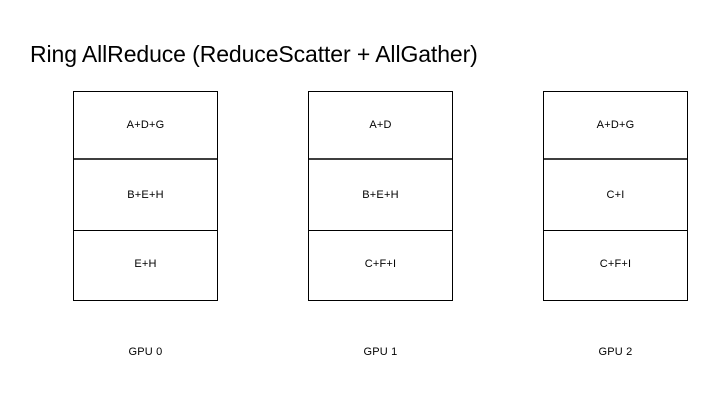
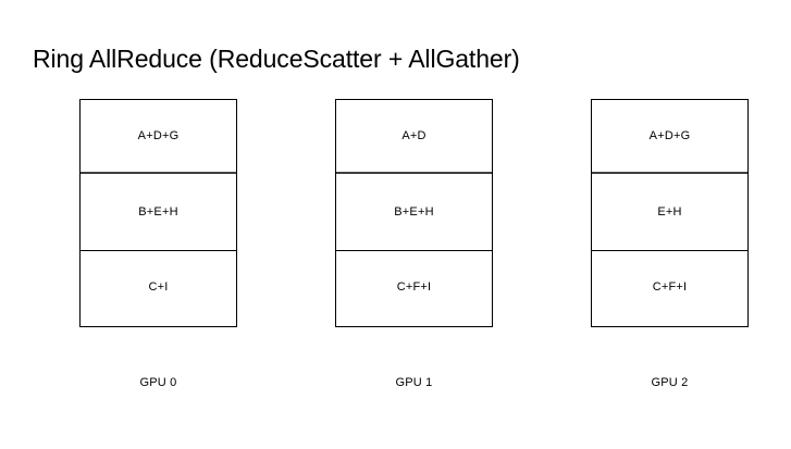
  Ring AllReduce (ReduceScatter + AllGather)
  A+D+G
  B+E+H
- E+H
+ C+I
  GPU 0
  A+D
  B+E+H
  C+F+I
  GPU 1
  A+D+G
- C+I
+ E+H
  C+F+I
  GPU 2
